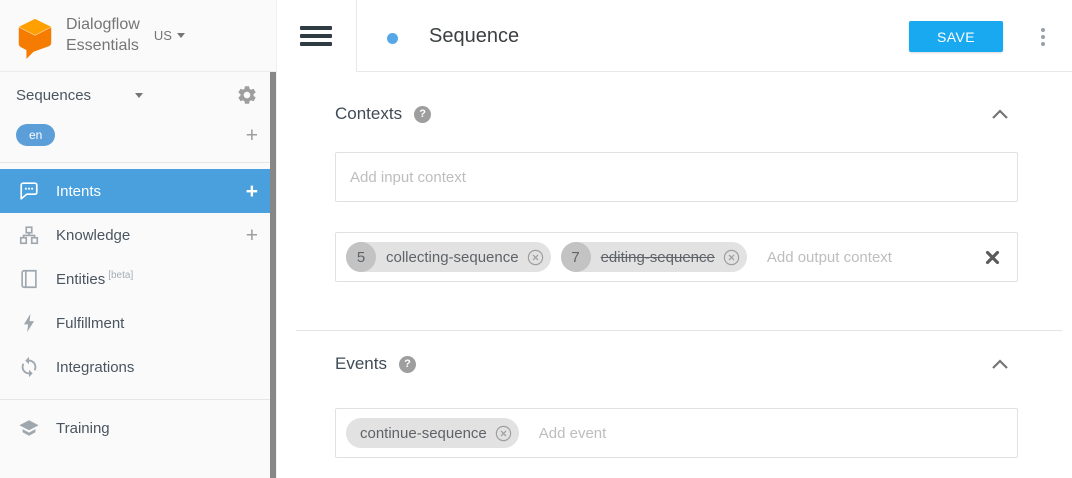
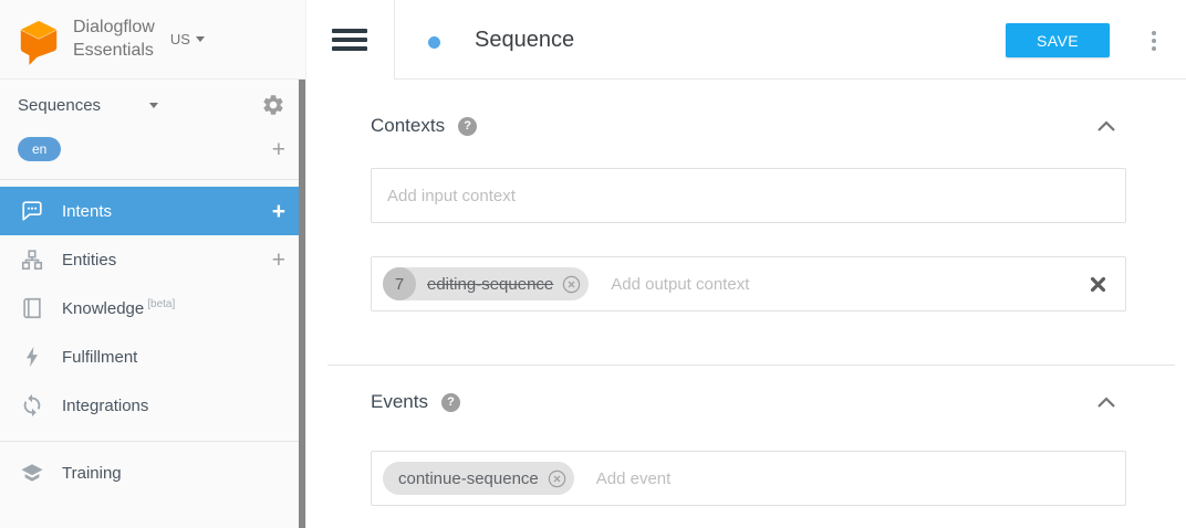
  Dialogflow
  Essentials
  US
  Sequences
  en
  +
  Intents
  +
- Knowledge
+ Entities
  +
- Entities [beta]
+ Knowledge [beta]
  Fulfillment
  Integrations
  Training
  Sequence
  SAVE
  Contexts
  ?
  Add input context
- 5
- collecting-sequence
  7
  editing-sequence
  Add output context
  Events
  ?
  continue-sequence
  Add event
